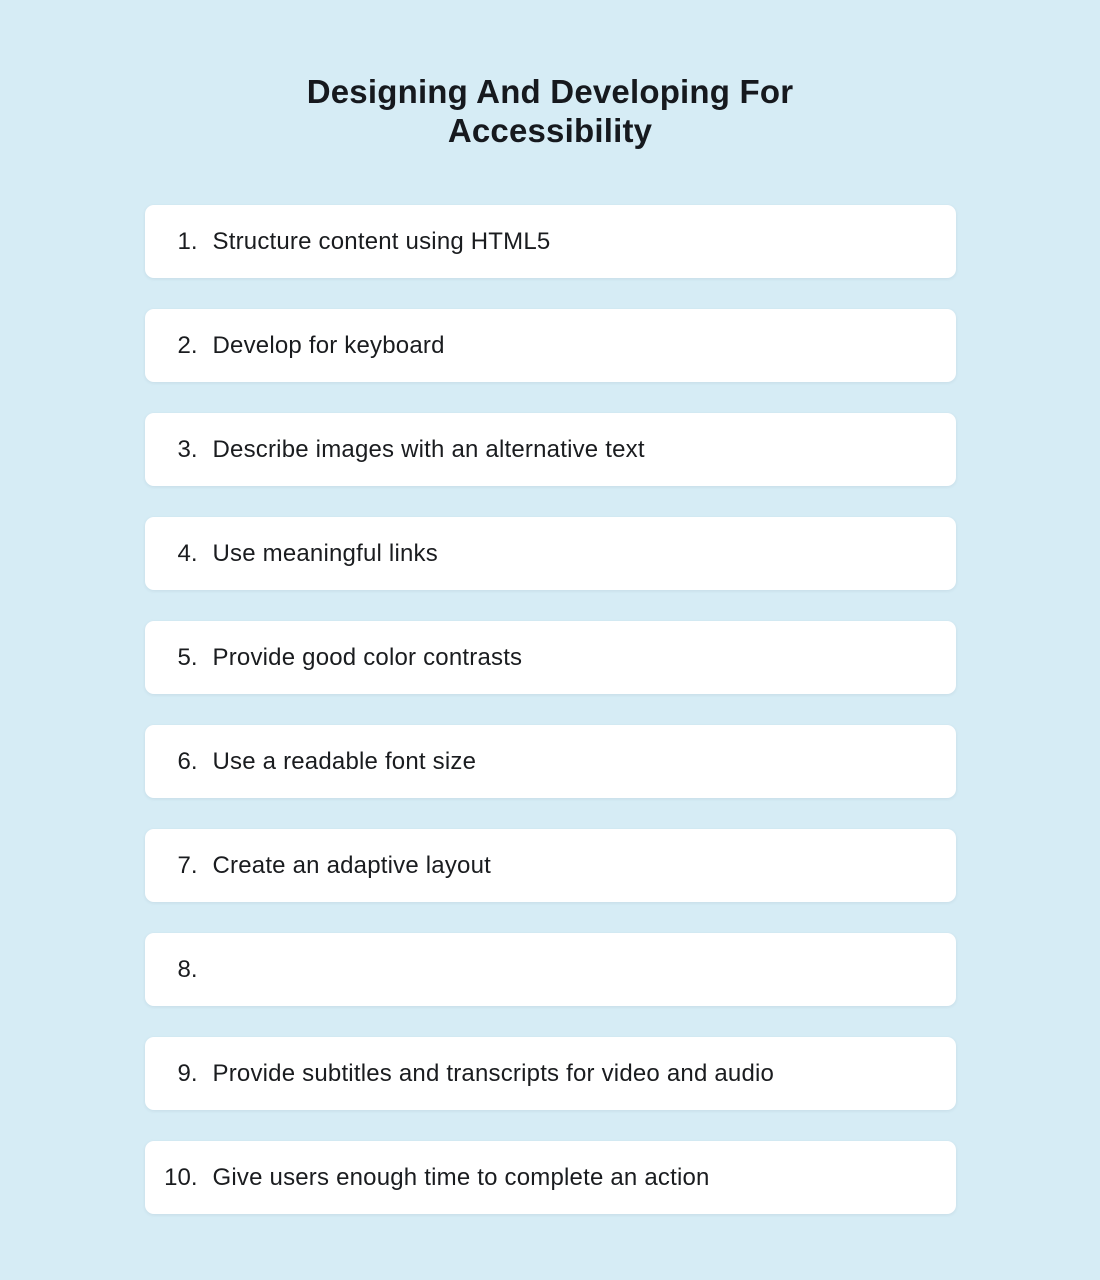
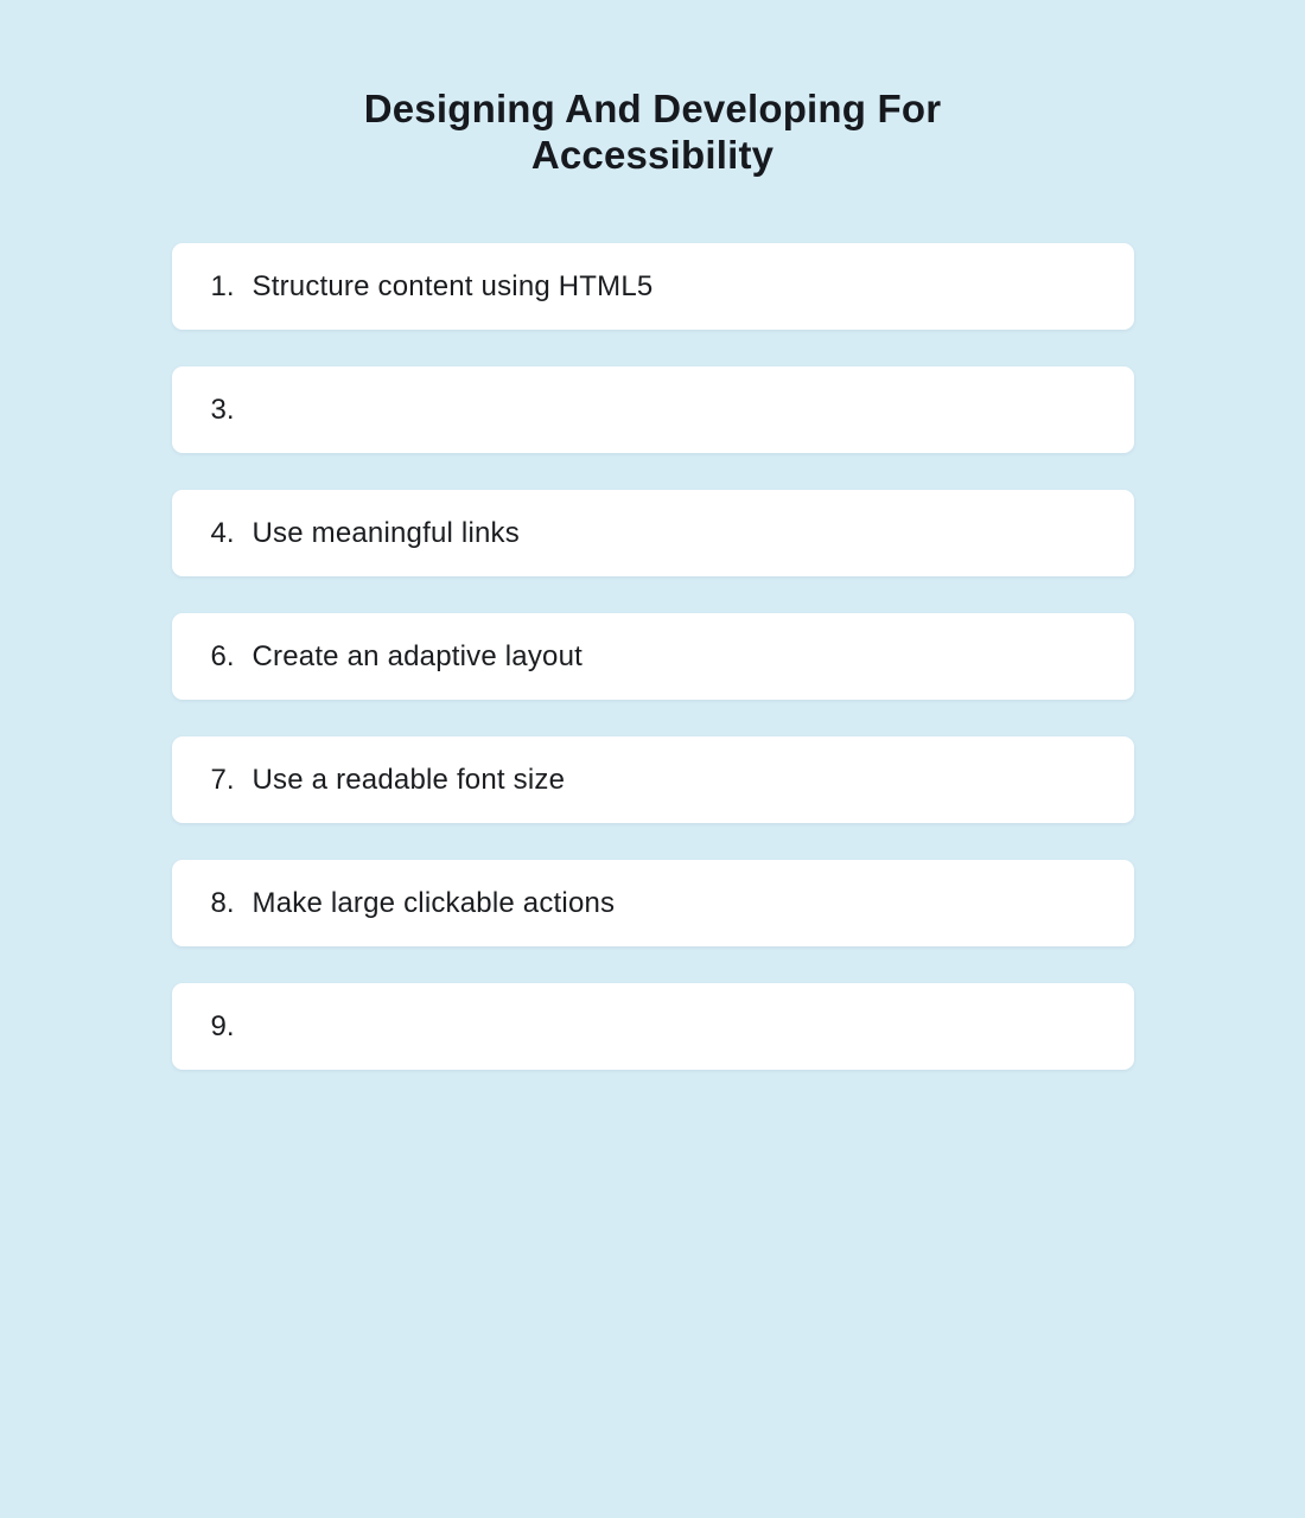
  Designing And Developing For
  Accessibility
  1.
  Structure content using HTML5
- 2.
- Develop for keyboard
  3.
- Describe images with an alternative text
  4.
  Use meaningful links
- 5.
- Provide good color contrasts
  6.
- Use a readable font size
+ Create an adaptive layout
  7.
- Create an adaptive layout
+ Use a readable font size
  8.
+ Make large clickable actions
  9.
- Provide subtitles and transcripts for video and audio
- 10.
- Give users enough time to complete an action
